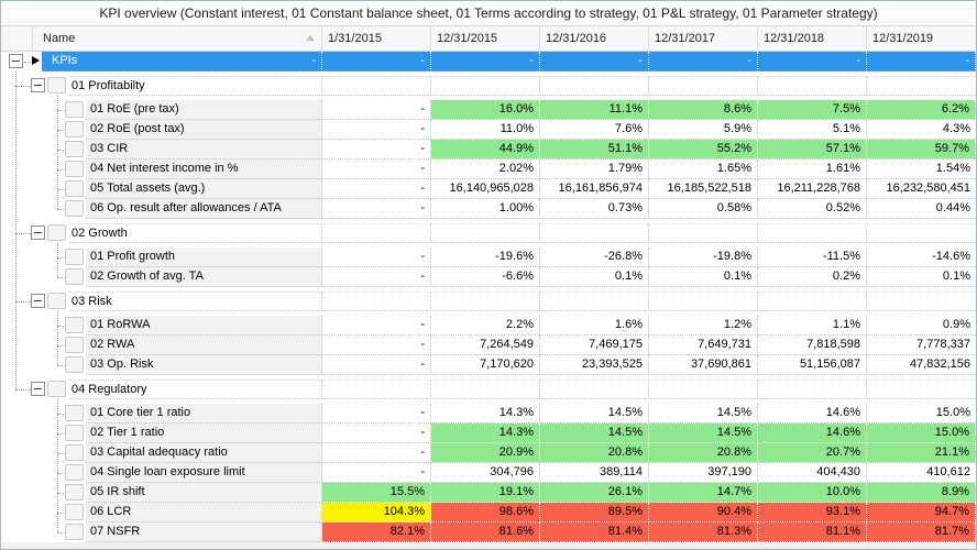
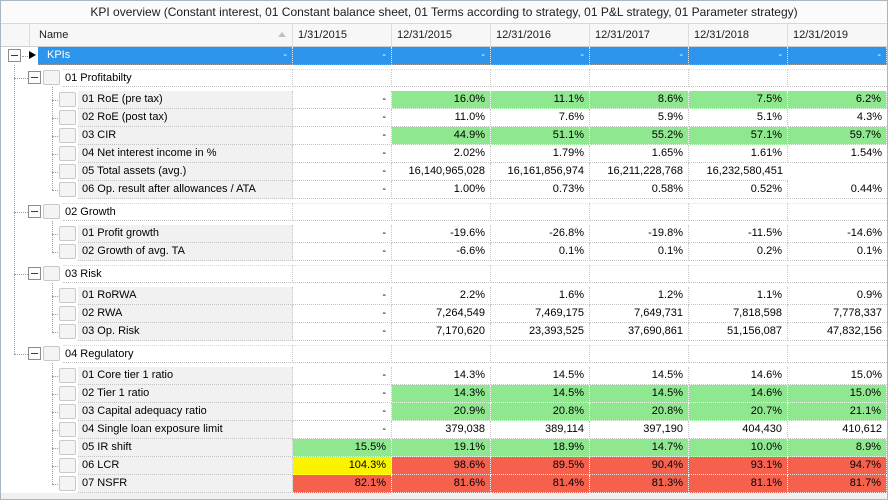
  KPI overview (Constant interest, 01 Constant balance sheet, 01 Terms according to strategy, 01 P&L strategy, 01 Parameter strategy)
  Name
  1/31/2015
  12/31/2015
  12/31/2016
  12/31/2017
  12/31/2018
  12/31/2019
  KPIs
  -
  -
  -
  -
  -
  -
  -
  01 Profitabilty
  01 RoE (pre tax)
  -
  16.0%
  11.1%
  8.6%
  7.5%
  6.2%
  02 RoE (post tax)
  -
  11.0%
  7.6%
  5.9%
  5.1%
  4.3%
  03 CIR
  -
  44.9%
  51.1%
  55.2%
  57.1%
  59.7%
  04 Net interest income in %
  -
  2.02%
  1.79%
  1.65%
  1.61%
  1.54%
  05 Total assets (avg.)
  -
  16,140,965,028
  16,161,856,974
- 16,185,522,518
  16,211,228,768
  16,232,580,451
  06 Op. result after allowances / ATA
  -
  1.00%
  0.73%
  0.58%
  0.52%
  0.44%
  02 Growth
  01 Profit growth
  -
  -19.6%
  -26.8%
  -19.8%
  -11.5%
  -14.6%
  02 Growth of avg. TA
  -
  -6.6%
  0.1%
  0.1%
  0.2%
  0.1%
  03 Risk
  01 RoRWA
  -
  2.2%
  1.6%
  1.2%
  1.1%
  0.9%
  02 RWA
  -
  7,264,549
  7,469,175
  7,649,731
  7,818,598
  7,778,337
  03 Op. Risk
  -
  7,170,620
  23,393,525
  37,690,861
  51,156,087
  47,832,156
  04 Regulatory
  01 Core tier 1 ratio
  -
  14.3%
  14.5%
  14.5%
  14.6%
  15.0%
  02 Tier 1 ratio
  -
  14.3%
  14.5%
  14.5%
  14.6%
  15.0%
  03 Capital adequacy ratio
  -
  20.9%
  20.8%
  20.8%
  20.7%
  21.1%
  04 Single loan exposure limit
  -
- 304,796
+ 379,038
  389,114
  397,190
  404,430
  410,612
  05 IR shift
  15.5%
  19.1%
- 26.1%
+ 18.9%
  14.7%
  10.0%
  8.9%
  06 LCR
  104.3%
  98.6%
  89.5%
  90.4%
  93.1%
  94.7%
  07 NSFR
  82.1%
  81.6%
  81.4%
  81.3%
  81.1%
  81.7%
